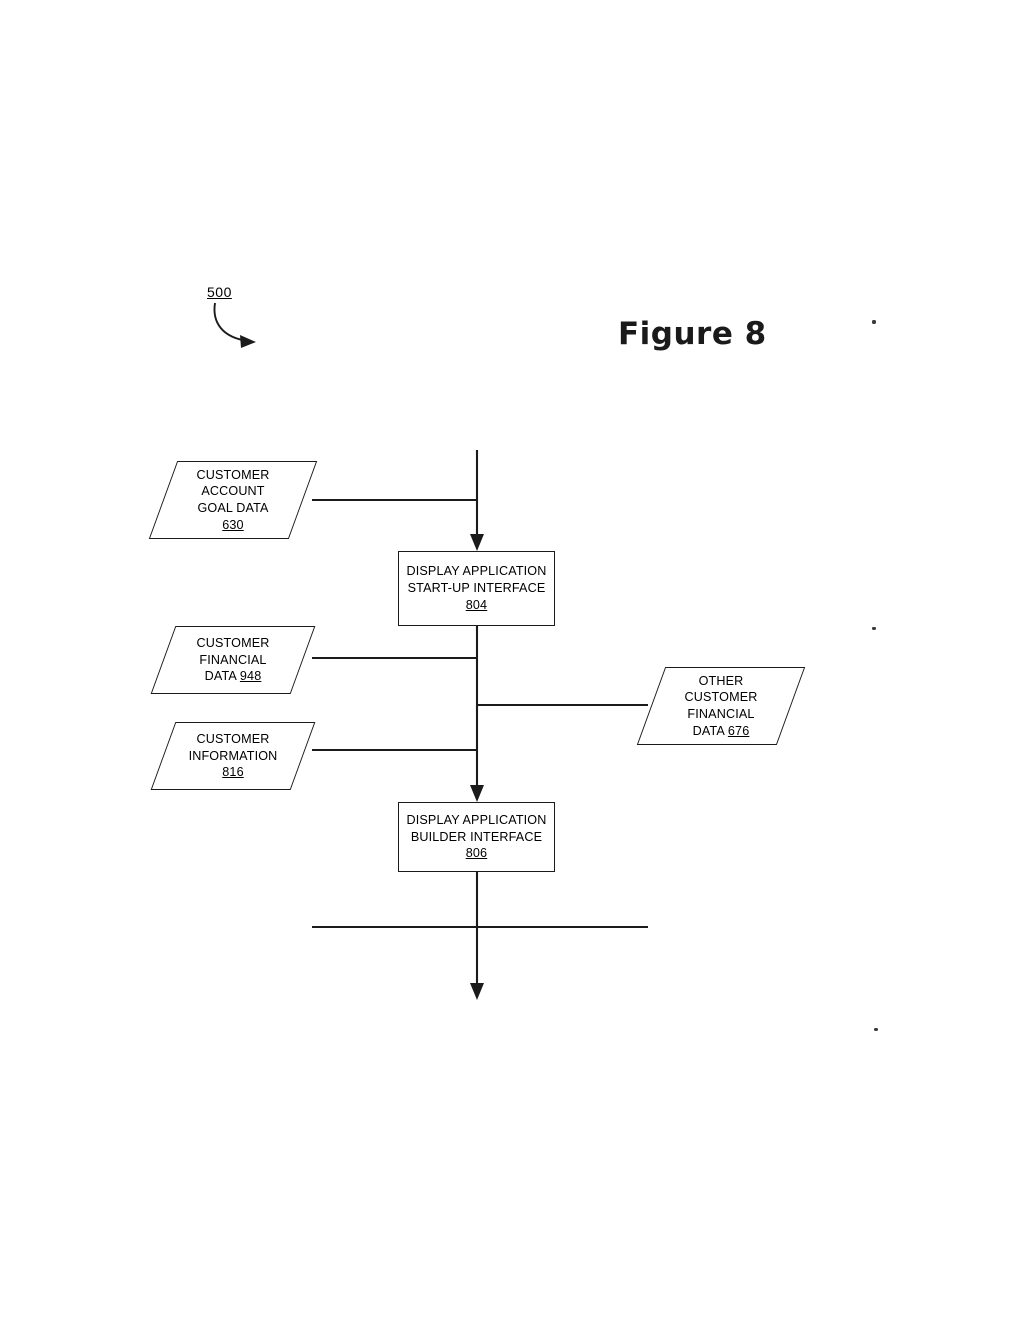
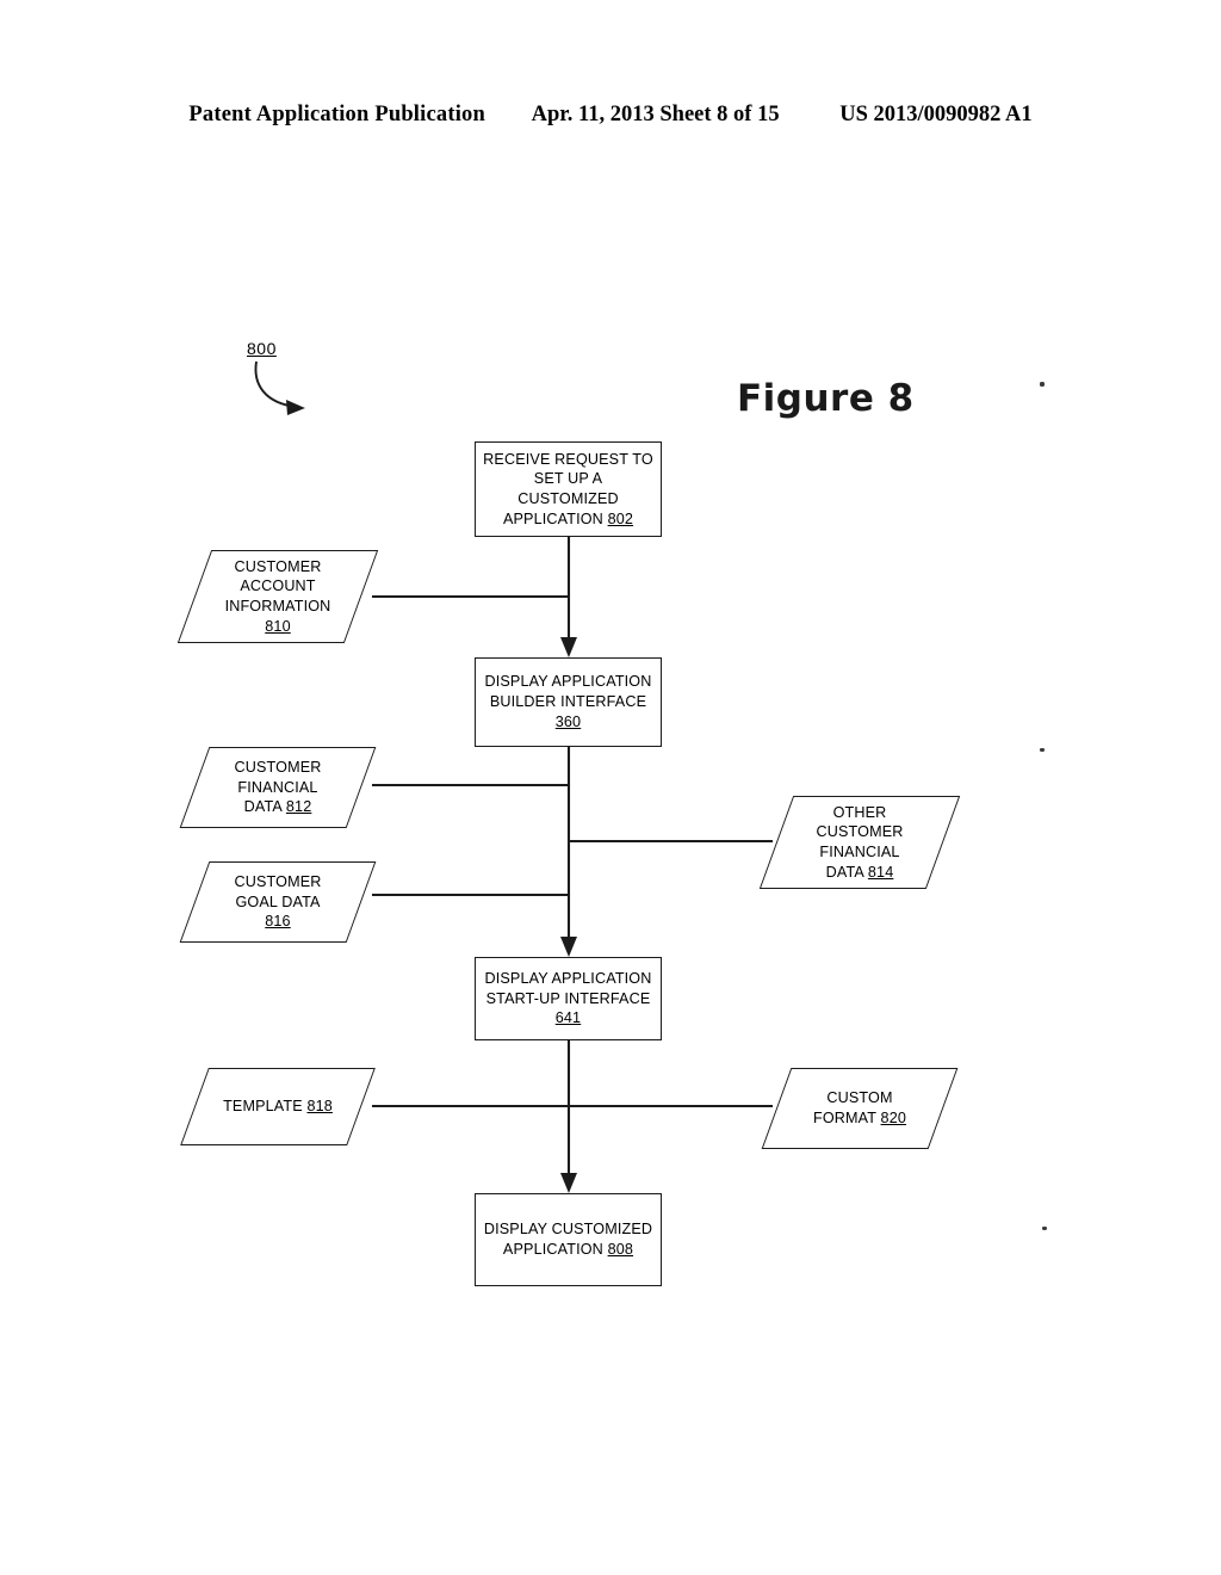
+ Patent Application Publication Apr. 11, 2013 Sheet 8 of 15 US 2013/0090982 A1
  Figure 8
- 500
+ 800
+ RECEIVE REQUEST TO
+ SET UP A CUSTOMIZED
+ APPLICATION 802
  CUSTOMER
  ACCOUNT
- GOAL DATA
+ INFORMATION
- 630
+ 810
  DISPLAY APPLICATION
- START-UP INTERFACE
+ BUILDER INTERFACE
- 804
+ 360
  CUSTOMER
  FINANCIAL
- DATA 948
+ DATA 812
  CUSTOMER
- INFORMATION
+ GOAL DATA
  816
  OTHER
  CUSTOMER
  FINANCIAL
- DATA 676
+ DATA 814
  DISPLAY APPLICATION
- BUILDER INTERFACE
+ START-UP INTERFACE
- 806
+ 641
+ TEMPLATE 818
+ CUSTOM
+ FORMAT 820
+ DISPLAY CUSTOMIZED
+ APPLICATION 808
